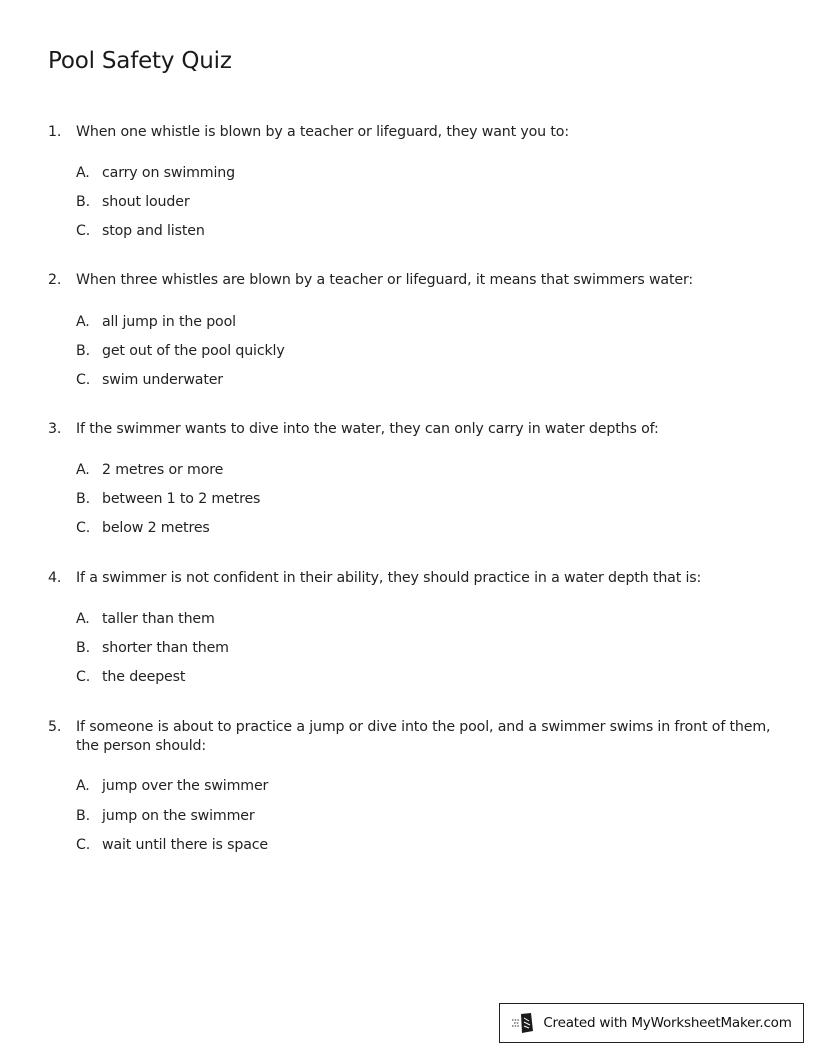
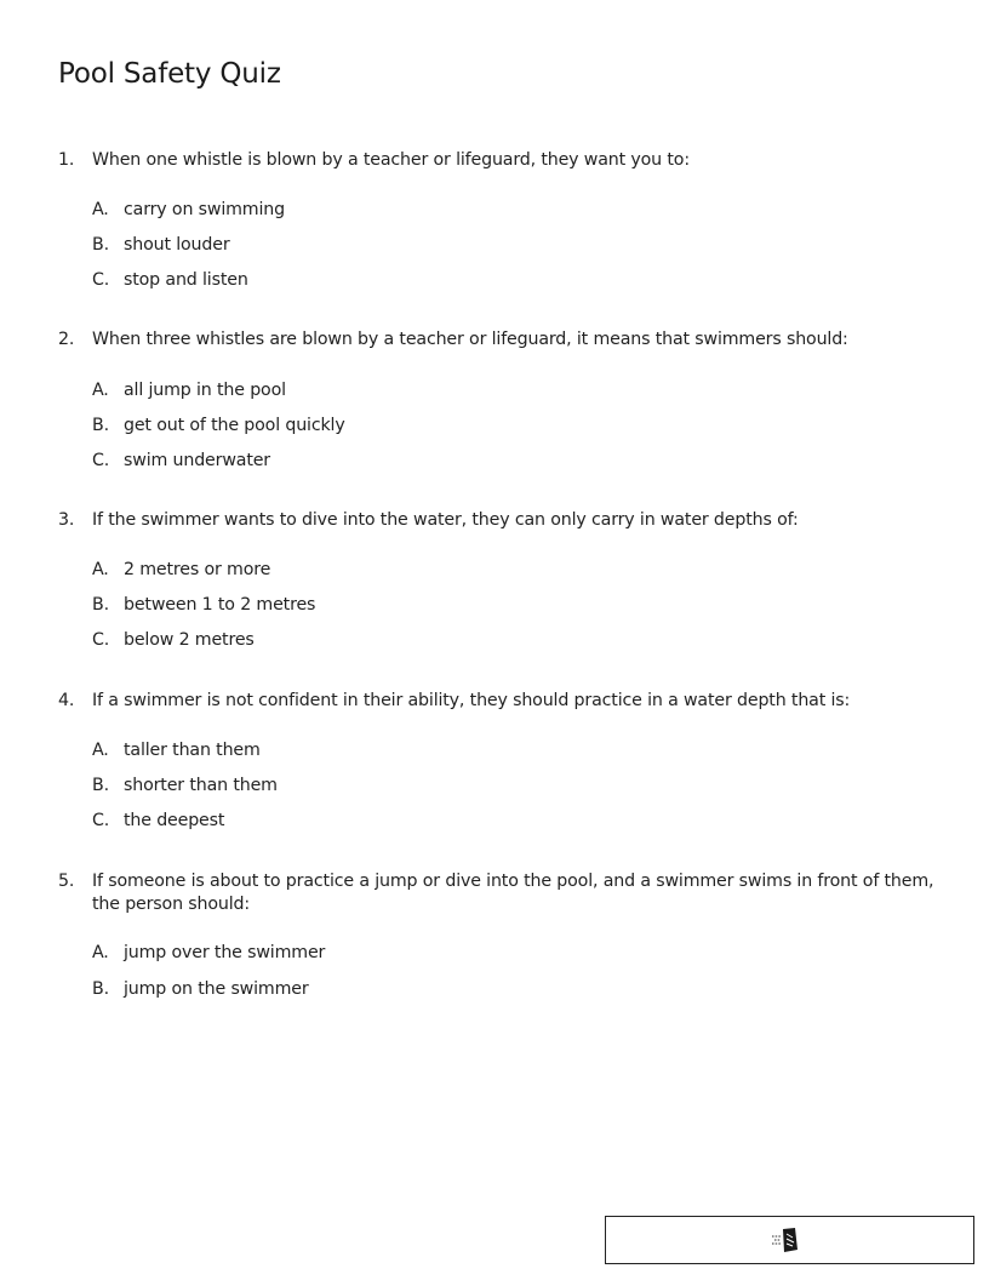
  Pool Safety Quiz
  1.
  When one whistle is blown by a teacher or lifeguard, they want you to:
  A. carry on swimming
  B. shout louder
  C. stop and listen
  2.
- When three whistles are blown by a teacher or lifeguard, it means that swimmers water:
+ When three whistles are blown by a teacher or lifeguard, it means that swimmers should:
  A. all jump in the pool
  B. get out of the pool quickly
  C. swim underwater
  3.
  If the swimmer wants to dive into the water, they can only carry in water depths of:
  A. 2 metres or more
  B. between 1 to 2 metres
  C. below 2 metres
  4.
  If a swimmer is not confident in their ability, they should practice in a water depth that is:
  A. taller than them
  B. shorter than them
  C. the deepest
  5.
  If someone is about to practice a jump or dive into the pool, and a swimmer swims in front of them, the person should:
  A. jump over the swimmer
  B. jump on the swimmer
- C. wait until there is space
- Created with MyWorksheetMaker.com
